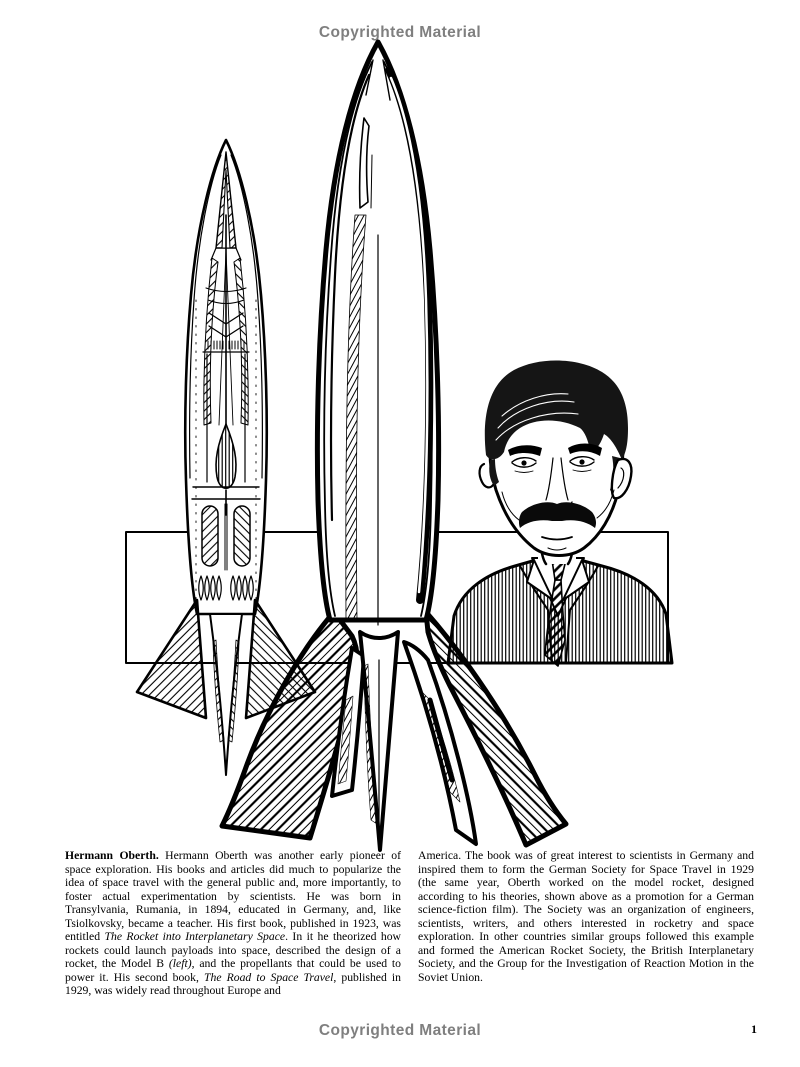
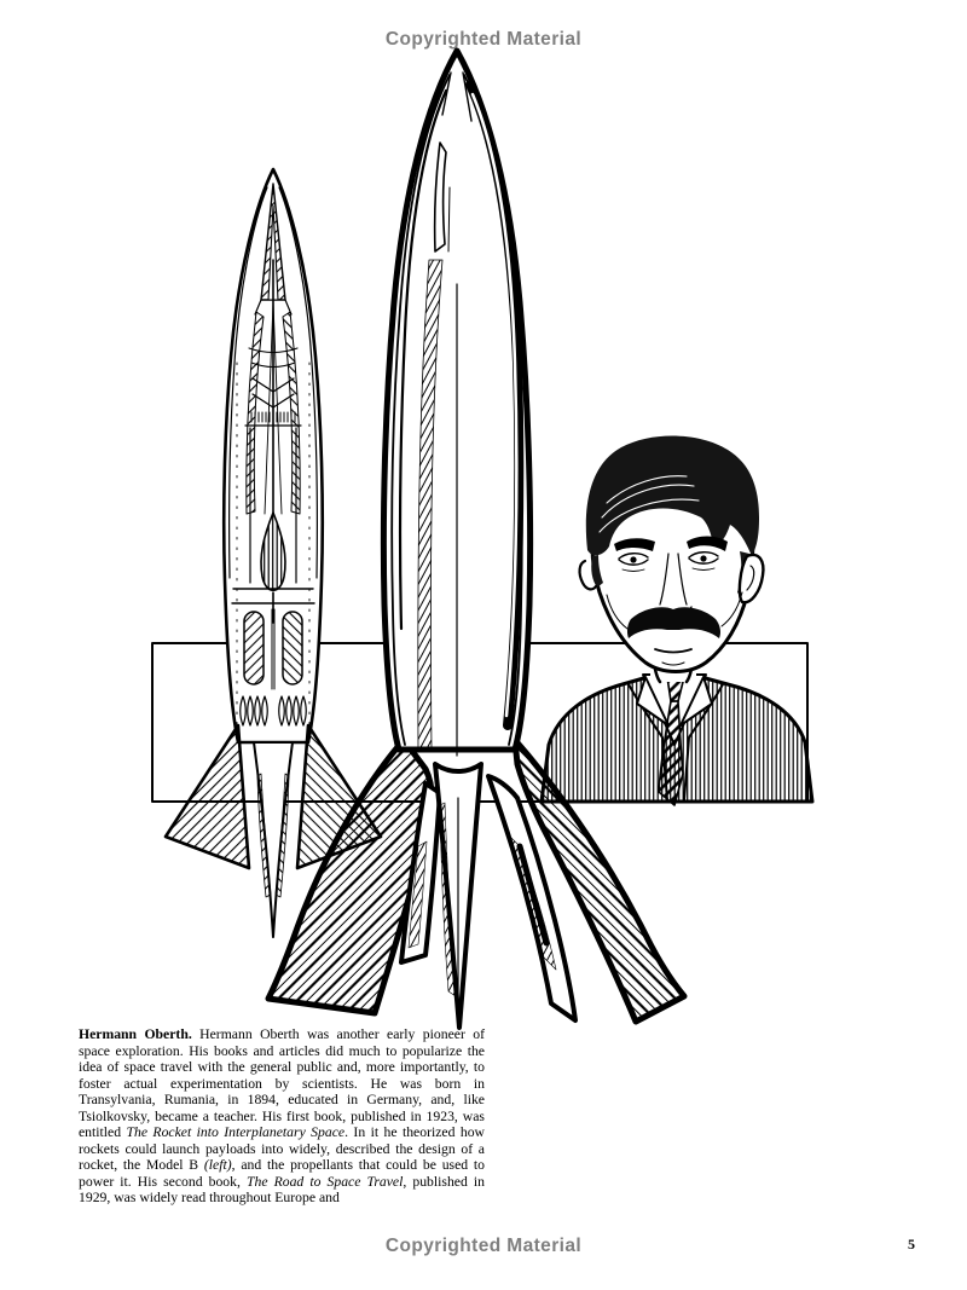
  Copyrighted Material
- Hermann Oberth. Hermann Oberth was another early pioneer of space exploration. His books and articles did much to popularize the idea of space travel with the general public and, more importantly, to foster actual experimentation by scientists. He was born in Transylvania, Rumania, in 1894, educated in Germany, and, like Tsiolkovsky, became a teacher. His first book, published in 1923, was entitled The Rocket into Interplanetary Space. In it he theorized how rockets could launch payloads into space, described the design of a rocket, the Model B (left), and the propellants that could be used to power it. His second book, The Road to Space Travel, published in 1929, was widely read throughout Europe and
+ Hermann Oberth. Hermann Oberth was another early pioneer of space exploration. His books and articles did much to popularize the idea of space travel with the general public and, more importantly, to foster actual experimentation by scientists. He was born in Transylvania, Rumania, in 1894, educated in Germany, and, like Tsiolkovsky, became a teacher. His first book, published in 1923, was entitled The Rocket into Interplanetary Space. In it he theorized how rockets could launch payloads into widely, described the design of a rocket, the Model B (left), and the propellants that could be used to power it. His second book, The Road to Space Travel, published in 1929, was widely read throughout Europe and
- America. The book was of great interest to scientists in Germany and inspired them to form the German Society for Space Travel in 1929 (the same year, Oberth worked on the model rocket, designed according to his theories, shown above as a promotion for a German science-fiction film). The Society was an organization of engineers, scientists, writers, and others interested in rocketry and space exploration. In other countries similar groups followed this example and formed the American Rocket Society, the British Interplanetary Society, and the Group for the Investigation of Reaction Motion in the Soviet Union.
  Copyrighted Material
- 1
+ 5
